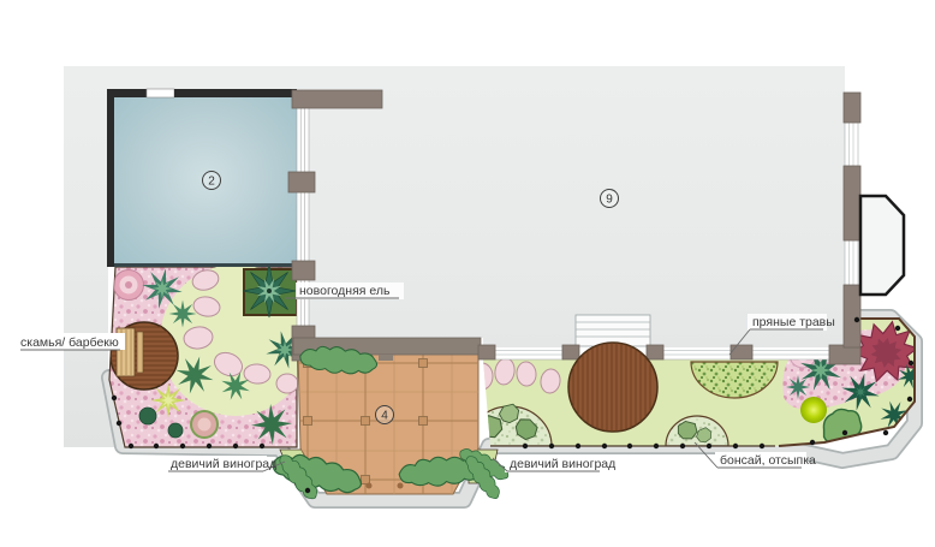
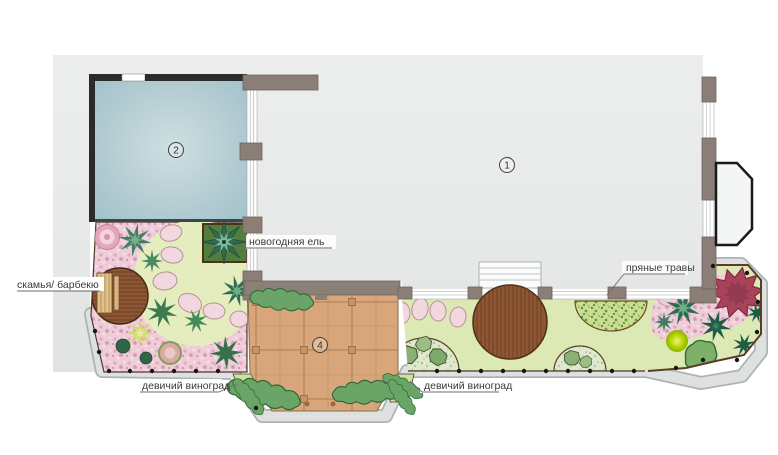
  скамья/ барбекю
  новогодняя ель
  девичий виноград
  девичий виноград
  пряные травы
- бонсай, отсыпка
- 9
+ 1
  2
  4
